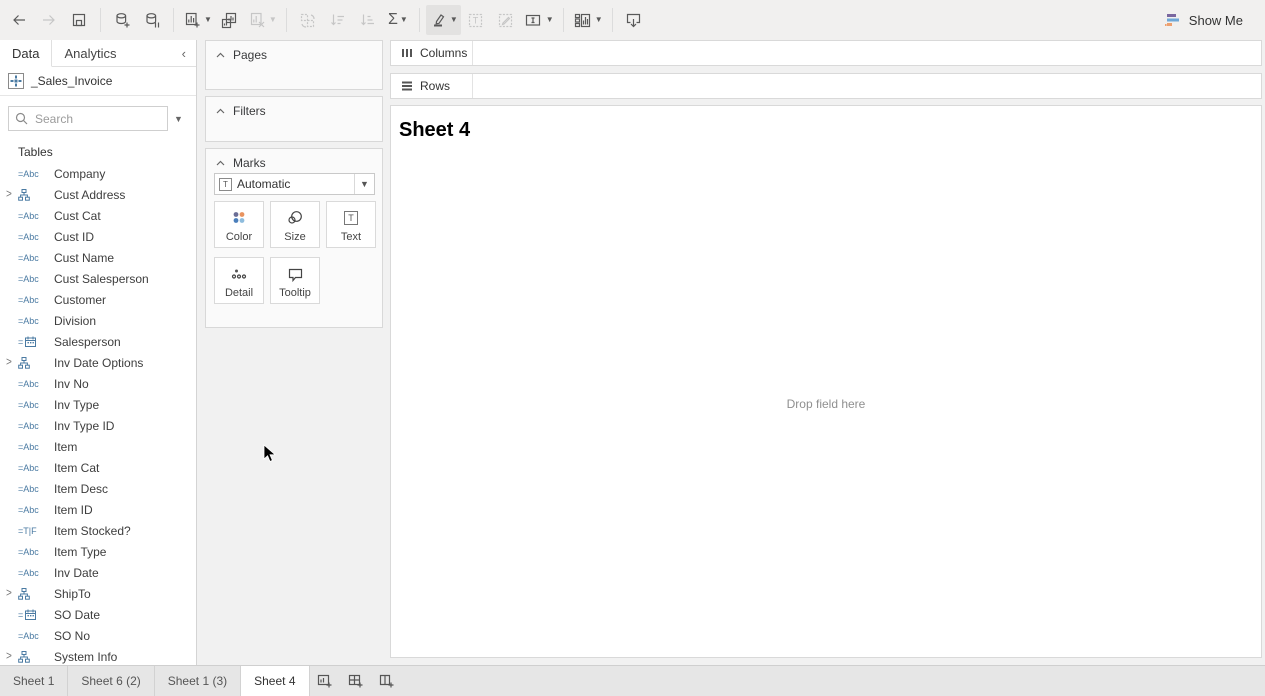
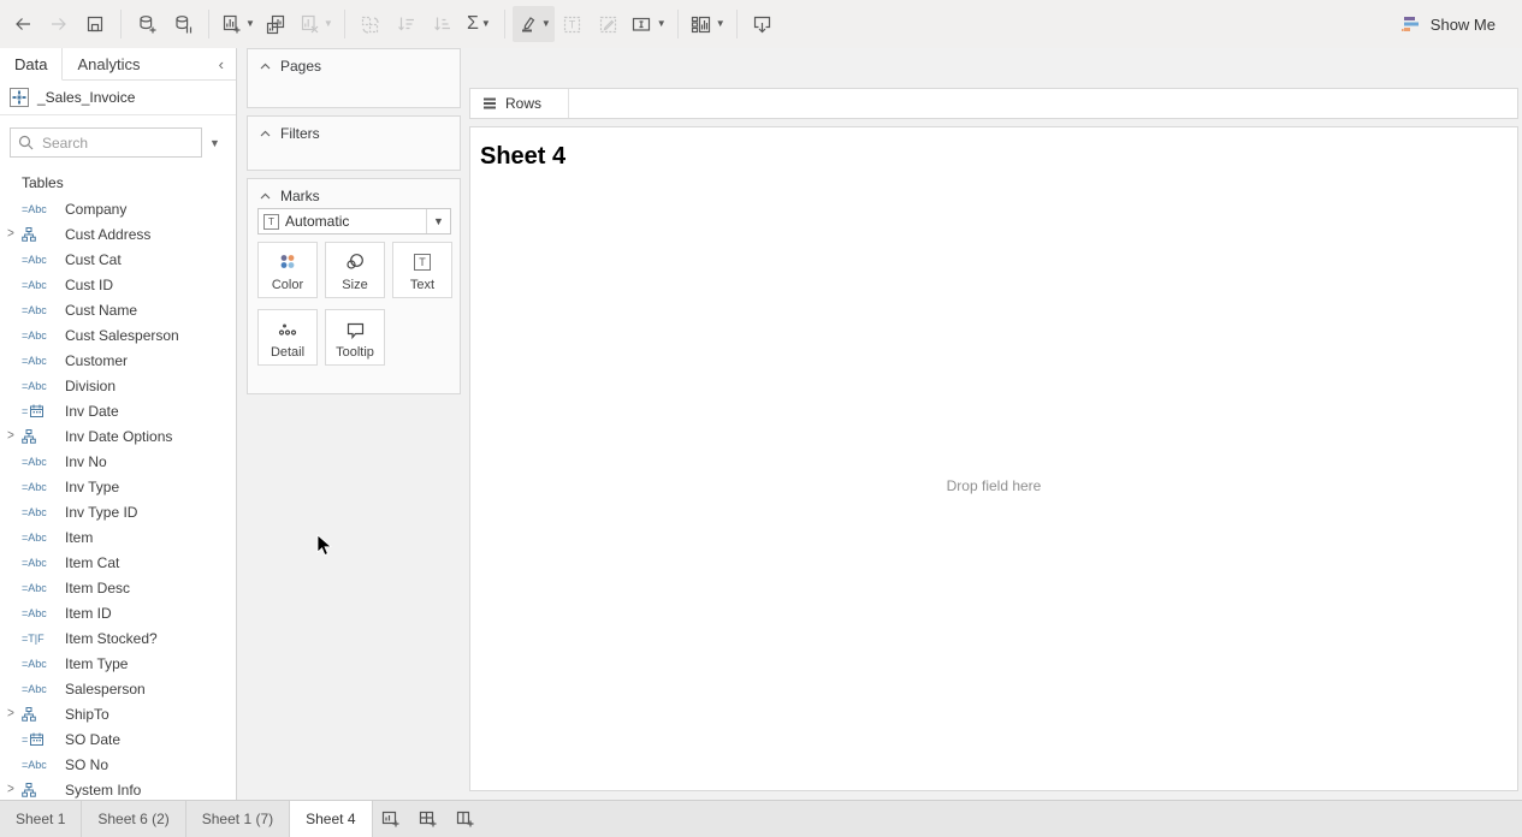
  ▼
  ▼
  Σ
  ▼
  ▼
  T
  ▼
  ▼
  Show Me
  Data
  Analytics
  ‹
  _Sales_Invoice
  Search
  ▼
  Tables
  =Abc
  Company
  >
  Cust Address
  =Abc
  Cust Cat
  =Abc
  Cust ID
  =Abc
  Cust Name
  =Abc
  Cust Salesperson
  =Abc
  Customer
  =Abc
  Division
  =
- Salesperson
+ Inv Date
  >
  Inv Date Options
  =Abc
  Inv No
  =Abc
  Inv Type
  =Abc
  Inv Type ID
  =Abc
  Item
  =Abc
  Item Cat
  =Abc
  Item Desc
  =Abc
  Item ID
  =T|F
  Item Stocked?
  =Abc
  Item Type
  =Abc
- Inv Date
+ Salesperson
  >
  ShipTo
  =
  SO Date
  =Abc
  SO No
  >
  System Info
  Pages
  Filters
  Marks
  T
  Automatic
  ▼
  Color
  Size
  T
  Text
  Detail
  Tooltip
- Columns
  Rows
  Sheet 4
  Drop field here
  Sheet 1
  Sheet 6 (2)
- Sheet 1 (3)
+ Sheet 1 (7)
  Sheet 4
